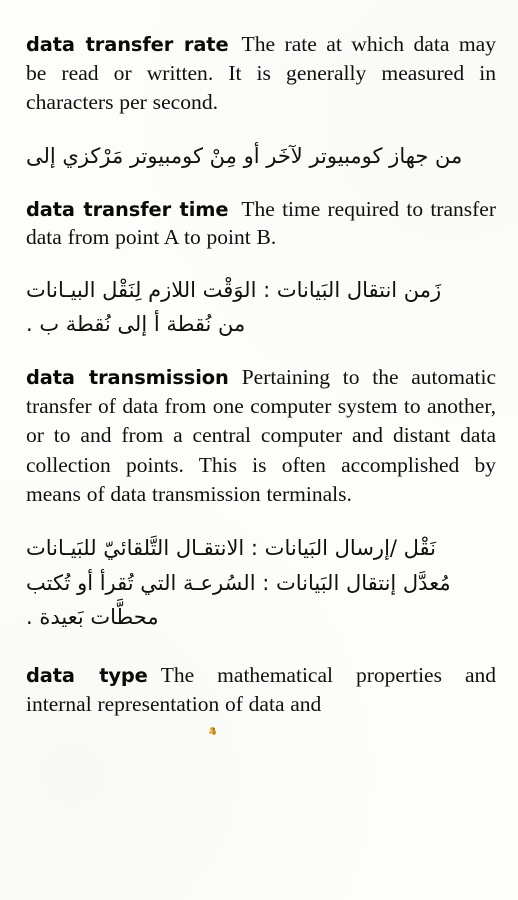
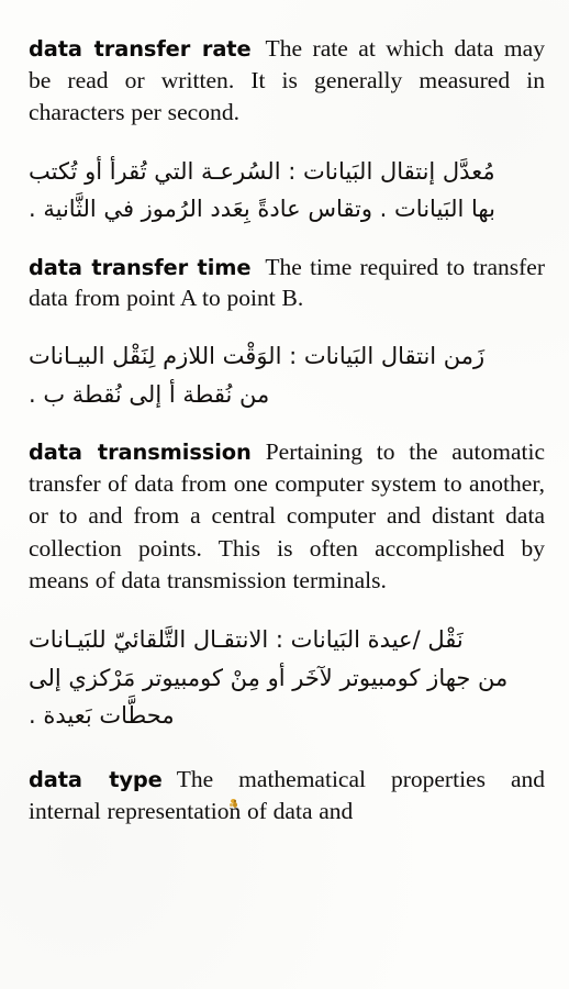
  data transfer rate The rate at which data may be read or written. It is generally measured in characters per second.
- من جهاز كومبيوتر لآخَر أو مِنْ كومبيوتر مَرْكزي إلى
+ مُعدَّل إنتقال البَيانات : السُرعـة التي تُقرأ أو تُكتب
+ بها البَيانات . وتقاس عادةً بِعَدد الرُموز في الثَّانية .
  data transfer time The time required to transfer data from point A to point B.
  زَمن انتقال البَيانات : الوَقْت اللازم لِنَقْل البيـانات
  من نُقطة أ إلى نُقطة ب .
  data transmission Pertaining to the automatic transfer of data from one computer system to another, or to and from a central computer and distant data collection points. This is often accomplished by means of data transmission terminals.
- نَقْل /إرسال البَيانات : الانتقـال التَّلقائيّ للبَيـانات
+ نَقْل /عيدة البَيانات : الانتقـال التَّلقائيّ للبَيـانات
- مُعدَّل إنتقال البَيانات : السُرعـة التي تُقرأ أو تُكتب
+ من جهاز كومبيوتر لآخَر أو مِنْ كومبيوتر مَرْكزي إلى
  محطَّات بَعيدة .
  data type The mathematical properties and internal representation of data and
